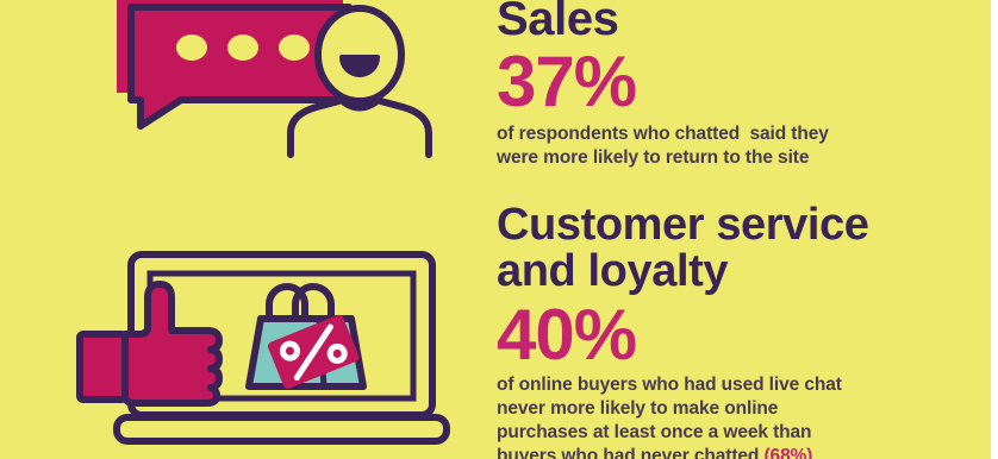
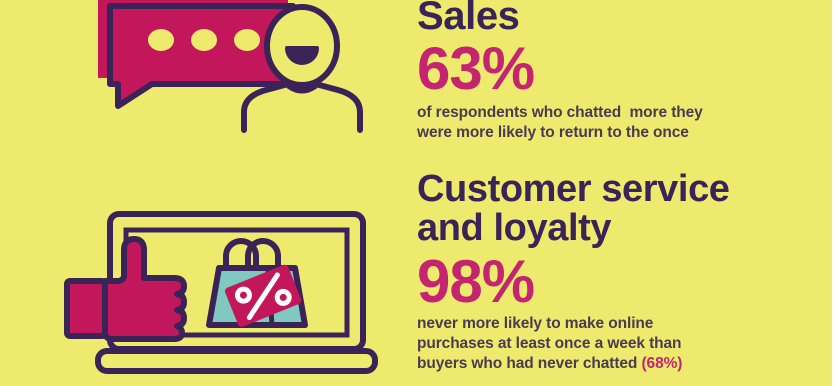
  Sales
- 37%
+ 63%
- of respondents who chatted said they
+ of respondents who chatted more they
- were more likely to return to the site
+ were more likely to return to the once
  Customer service
  and loyalty
- 40%
+ 98%
- of online buyers who had used live chat
  never more likely to make online
  purchases at least once a week than
  buyers who had never chatted (68%)
